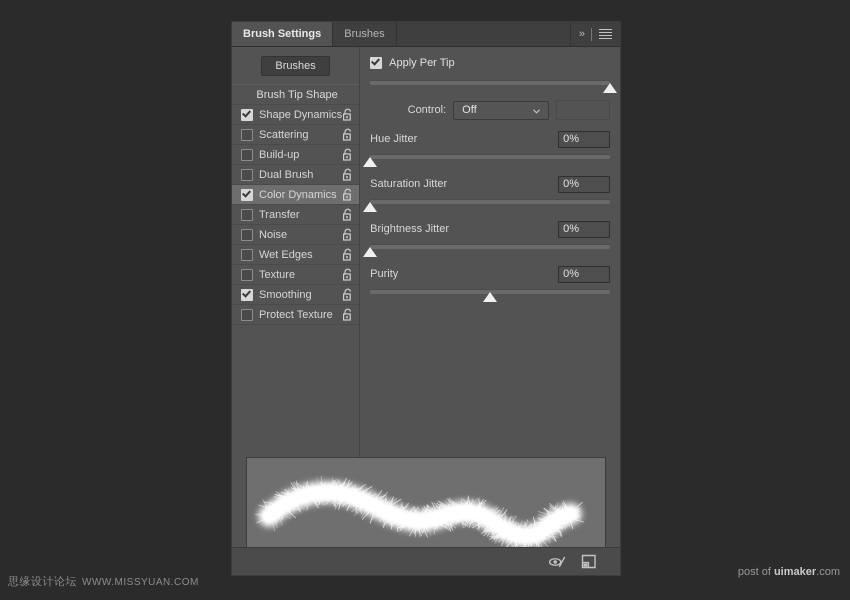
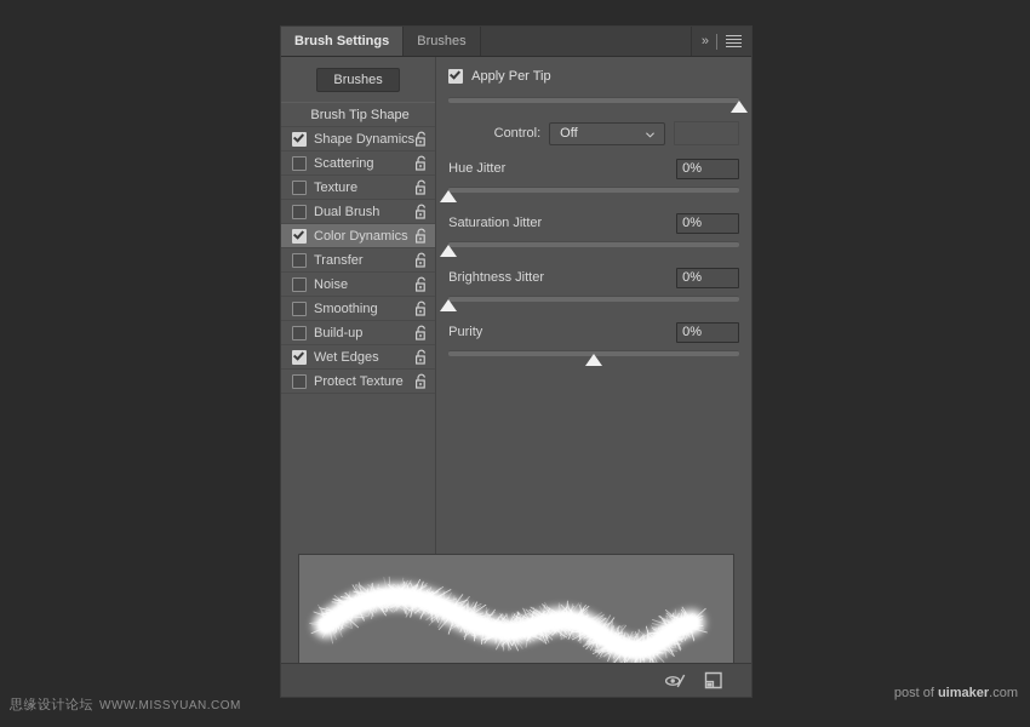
  Brush Settings
  Brushes
  »
  Brushes
  Brush Tip Shape
  Shape Dynamics
  Scattering
- Build-up
+ Texture
  Dual Brush
  Color Dynamics
  Transfer
  Noise
- Wet Edges
+ Smoothing
- Texture
+ Build-up
- Smoothing
+ Wet Edges
  Protect Texture
  Apply Per Tip
  Control:
  Off
  Hue Jitter
  0%
  Saturation Jitter
  0%
  Brightness Jitter
  0%
  Purity
  0%
  思缘设计论坛 WWW.MISSYUAN.COM
  post of uimaker.com
